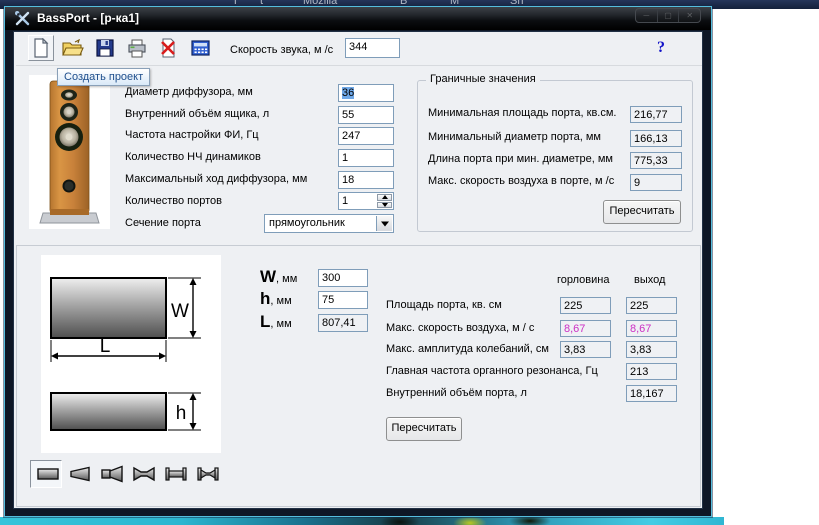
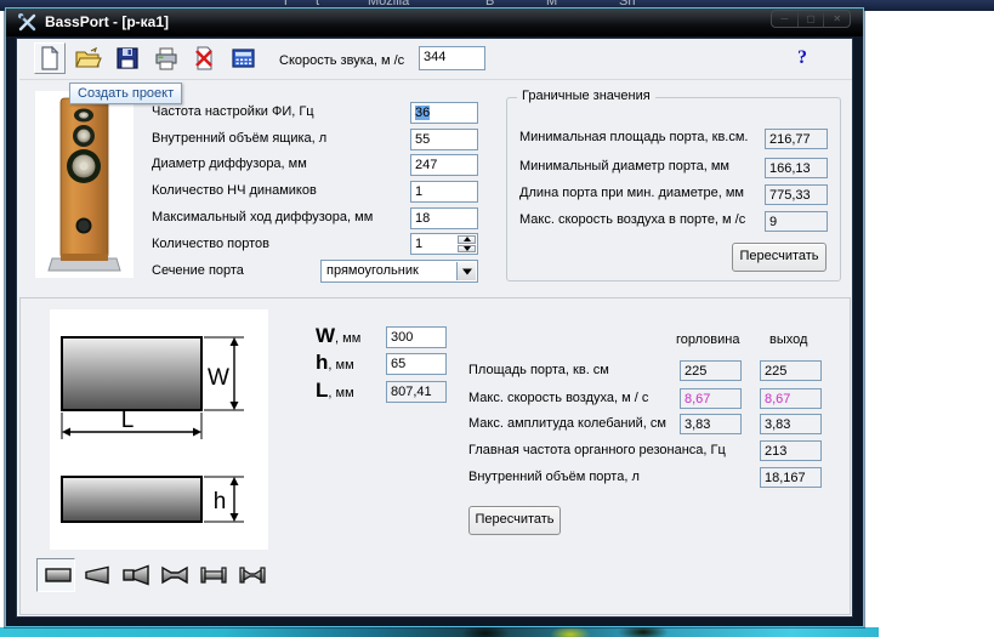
  T
  t
  Mozilla
  B
  M
  Sh
  BassPort - [р-ка1]
  ─
  ▢
  ✕
  Скорость звука, м /с
  344
  ?
  Создать проект
- Диаметр диффузора, мм
+ Частота настройки ФИ, Гц
  Внутренний объём ящика, л
- Частота настройки ФИ, Гц
+ Диаметр диффузора, мм
  Количество НЧ динамиков
  Максимальный ход диффузора, мм
  Количество портов
  Сечение порта
  36
  55
  247
  1
  18
  1
  прямоугольник
  Граничные значения
  Минимальная площадь порта, кв.см.
  Минимальный диаметр порта, мм
  Длина порта при мин. диаметре, мм
  Макс. скорость воздуха в порте, м /с
  216,77
  166,13
  775,33
  9
  Пересчитать
  W
  L
  h
  W, мм
  h, мм
  L, мм
  300
- 75
+ 65
  807,41
  горловина
  выход
  Площадь порта, кв. см
  Макс. скорость воздуха, м / с
  Макс. амплитуда колебаний, см
  Главная частота органного резонанса, Гц
  Внутренний объём порта, л
  225
  225
  8,67
  8,67
  3,83
  3,83
  213
  18,167
  Пересчитать
